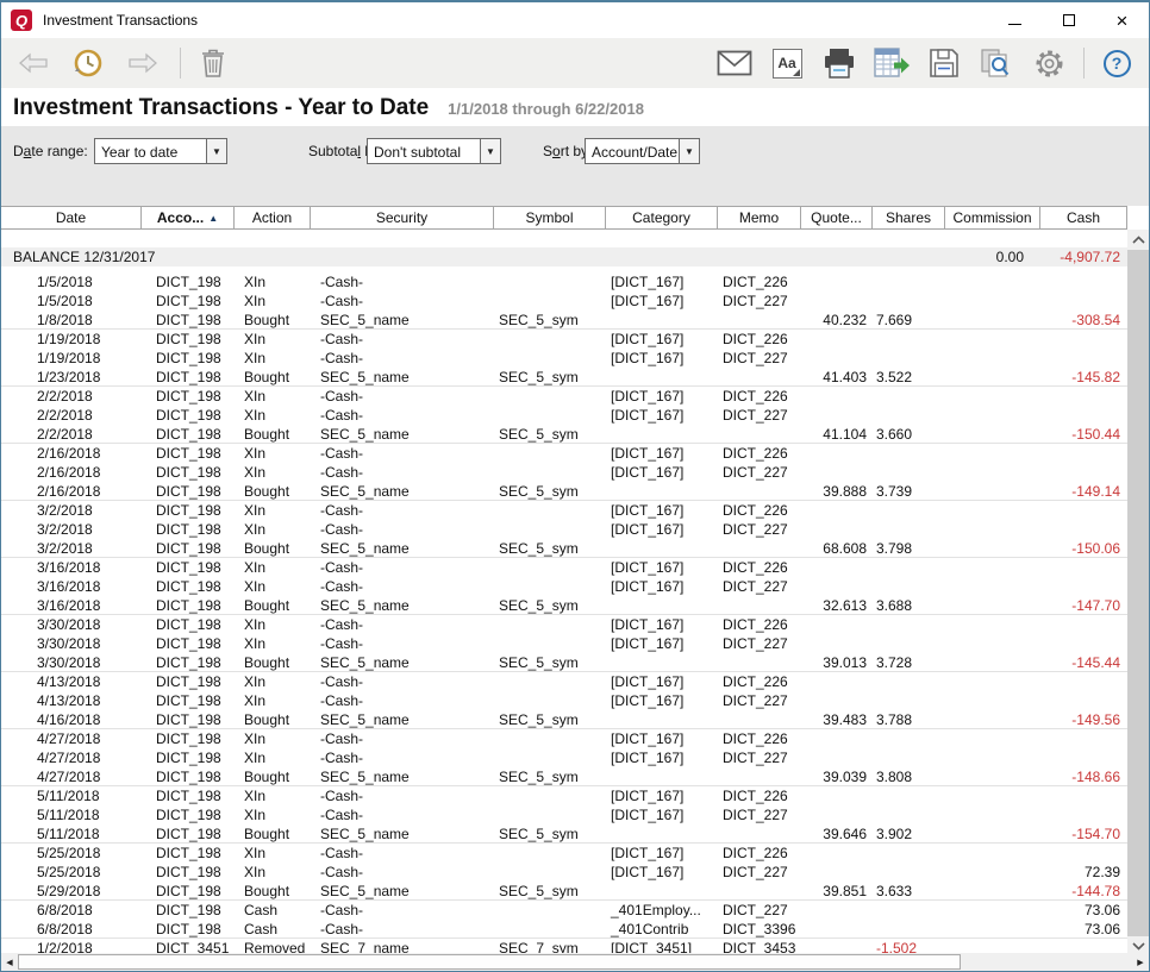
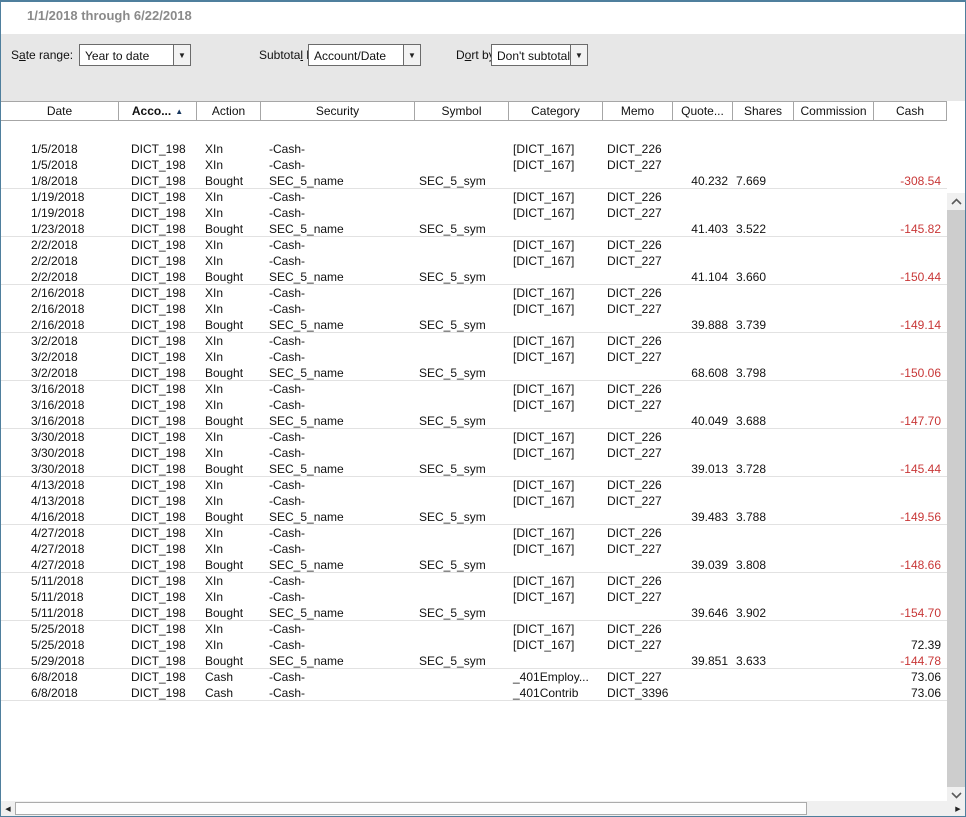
- Q
- Investment Transactions
- ×
- Aa
- ?
- Investment Transactions - Year to Date
  1/1/2018 through 6/22/2018
- Date range:
+ Sate range:
  Year to date
  ▼
  Subtotal
- Don't subtotal
+ Account/Date
  ▼
- Sort b
+ Dort b
- Account/Date
+ Don't subtotal
  ▼
  Date
  Acco...
  ▲
  Action
  Security
  Symbol
  Category
  Memo
  Quote...
  Shares
  Commission
  Cash
- BALANCE 12/31/2017
- 0.00
- -4,907.72
  1/5/2018
  DICT_198
  XIn
  -Cash-
  [DICT_167]
  DICT_226
  1/5/2018
  DICT_198
  XIn
  -Cash-
  [DICT_167]
  DICT_227
  1/8/2018
  DICT_198
  Bought
  SEC_5_name
  SEC_5_sym
  40.232
  7.669
  -308.54
  1/19/2018
  DICT_198
  XIn
  -Cash-
  [DICT_167]
  DICT_226
  1/19/2018
  DICT_198
  XIn
  -Cash-
  [DICT_167]
  DICT_227
  1/23/2018
  DICT_198
  Bought
  SEC_5_name
  SEC_5_sym
  41.403
  3.522
  -145.82
  2/2/2018
  DICT_198
  XIn
  -Cash-
  [DICT_167]
  DICT_226
  2/2/2018
  DICT_198
  XIn
  -Cash-
  [DICT_167]
  DICT_227
  2/2/2018
  DICT_198
  Bought
  SEC_5_name
  SEC_5_sym
  41.104
  3.660
  -150.44
  2/16/2018
  DICT_198
  XIn
  -Cash-
  [DICT_167]
  DICT_226
  2/16/2018
  DICT_198
  XIn
  -Cash-
  [DICT_167]
  DICT_227
  2/16/2018
  DICT_198
  Bought
  SEC_5_name
  SEC_5_sym
  39.888
  3.739
  -149.14
  3/2/2018
  DICT_198
  XIn
  -Cash-
  [DICT_167]
  DICT_226
  3/2/2018
  DICT_198
  XIn
  -Cash-
  [DICT_167]
  DICT_227
  3/2/2018
  DICT_198
  Bought
  SEC_5_name
  SEC_5_sym
  68.608
  3.798
  -150.06
  3/16/2018
  DICT_198
  XIn
  -Cash-
  [DICT_167]
  DICT_226
  3/16/2018
  DICT_198
  XIn
  -Cash-
  [DICT_167]
  DICT_227
  3/16/2018
  DICT_198
  Bought
  SEC_5_name
  SEC_5_sym
- 32.613
+ 40.049
  3.688
  -147.70
  3/30/2018
  DICT_198
  XIn
  -Cash-
  [DICT_167]
  DICT_226
  3/30/2018
  DICT_198
  XIn
  -Cash-
  [DICT_167]
  DICT_227
  3/30/2018
  DICT_198
  Bought
  SEC_5_name
  SEC_5_sym
  39.013
  3.728
  -145.44
  4/13/2018
  DICT_198
  XIn
  -Cash-
  [DICT_167]
  DICT_226
  4/13/2018
  DICT_198
  XIn
  -Cash-
  [DICT_167]
  DICT_227
  4/16/2018
  DICT_198
  Bought
  SEC_5_name
  SEC_5_sym
  39.483
  3.788
  -149.56
  4/27/2018
  DICT_198
  XIn
  -Cash-
  [DICT_167]
  DICT_226
  4/27/2018
  DICT_198
  XIn
  -Cash-
  [DICT_167]
  DICT_227
  4/27/2018
  DICT_198
  Bought
  SEC_5_name
  SEC_5_sym
  39.039
  3.808
  -148.66
  5/11/2018
  DICT_198
  XIn
  -Cash-
  [DICT_167]
  DICT_226
  5/11/2018
  DICT_198
  XIn
  -Cash-
  [DICT_167]
  DICT_227
  5/11/2018
  DICT_198
  Bought
  SEC_5_name
  SEC_5_sym
  39.646
  3.902
  -154.70
  5/25/2018
  DICT_198
  XIn
  -Cash-
  [DICT_167]
  DICT_226
  5/25/2018
  DICT_198
  XIn
  -Cash-
  [DICT_167]
  DICT_227
  72.39
  5/29/2018
  DICT_198
  Bought
  SEC_5_name
  SEC_5_sym
  39.851
  3.633
  -144.78
  6/8/2018
  DICT_198
  Cash
  -Cash-
  _401Employ...
  DICT_227
  73.06
  6/8/2018
  DICT_198
  Cash
  -Cash-
  _401Contrib
  DICT_3396
  73.06
- 1/2/2018
- DICT_3451
- Removed
- SEC_7_name
- SEC_7_sym
- [DICT_3451]
- DICT_3453
- -1.502
